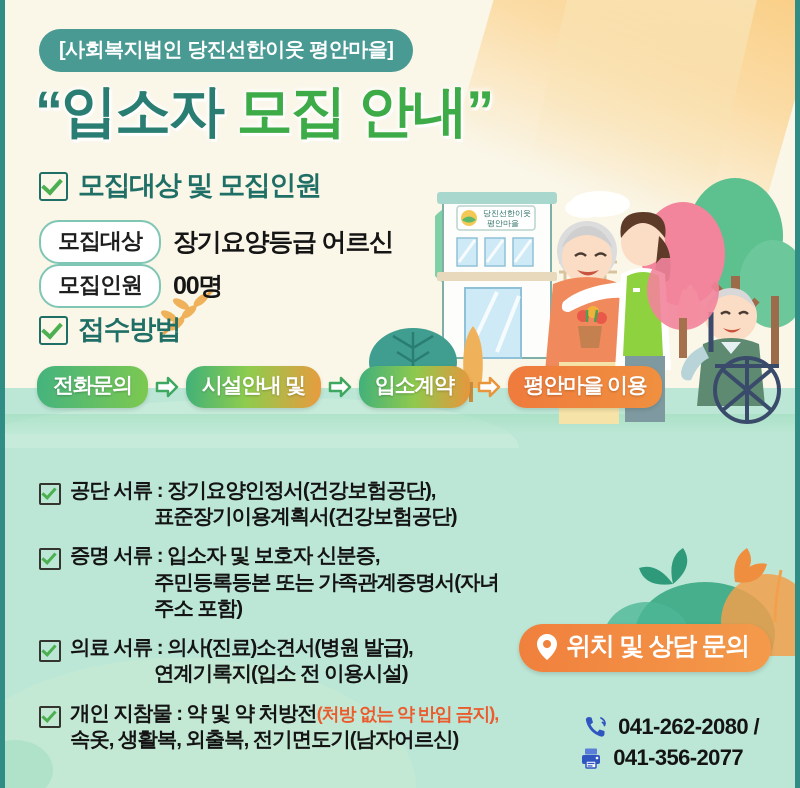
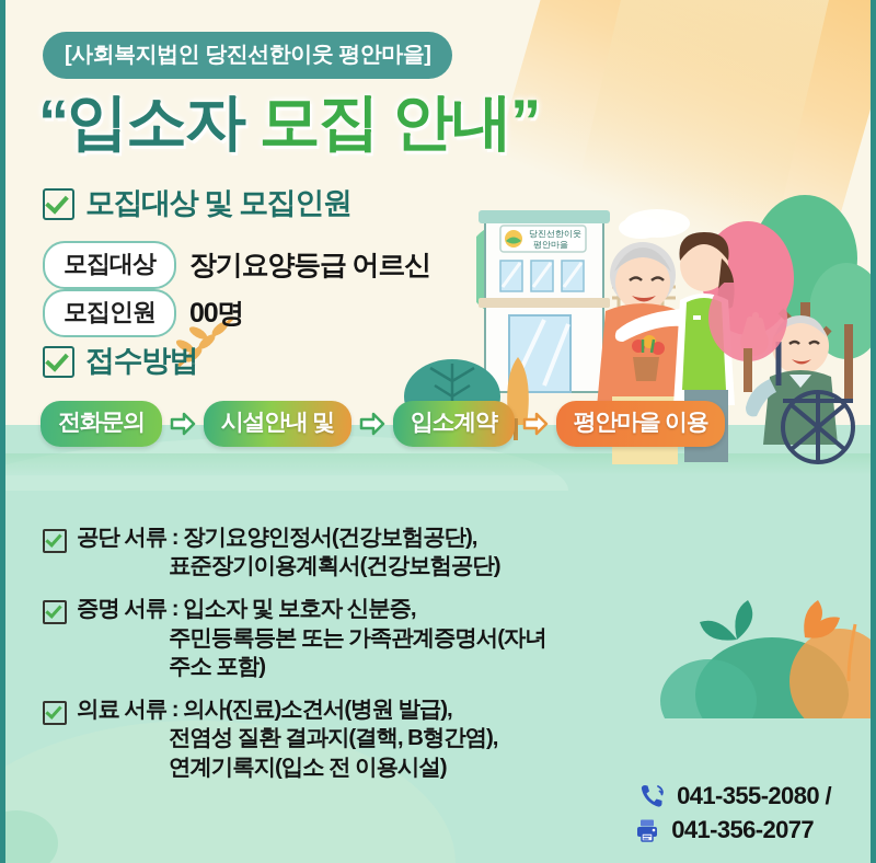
  당진선한이웃
  평안마을
  [사회복지법인 당진선한이웃 평안마을]
  “입소자 모집 안내”
  모집대상 및 모집인원
  모집대상
  장기요양등급 어르신
  모집인원
  00명
  접수방법
  전화문의
  시설안내 및
  입소계약
  평안마을 이용
  공단 서류 : 장기요양인정서(건강보험공단),
  표준장기이용계획서(건강보험공단)
  증명 서류 : 입소자 및 보호자 신분증,
  주민등록등본 또는 가족관계증명서(자녀 주소 포함)
  의료 서류 : 의사(진료)소견서(병원 발급),
+ 전염성 질환 결과지(결핵, B형간염),
  연계기록지(입소 전 이용시설)
- 개인 지참물 : 약 및 약 처방전(처방 없는 약 반입 금지),
- 속옷, 생활복, 외출복, 전기면도기(남자어르신)
- 위치 및 상담 문의
- 041-262-2080 /
+ 041-355-2080 /
  041-356-2077
